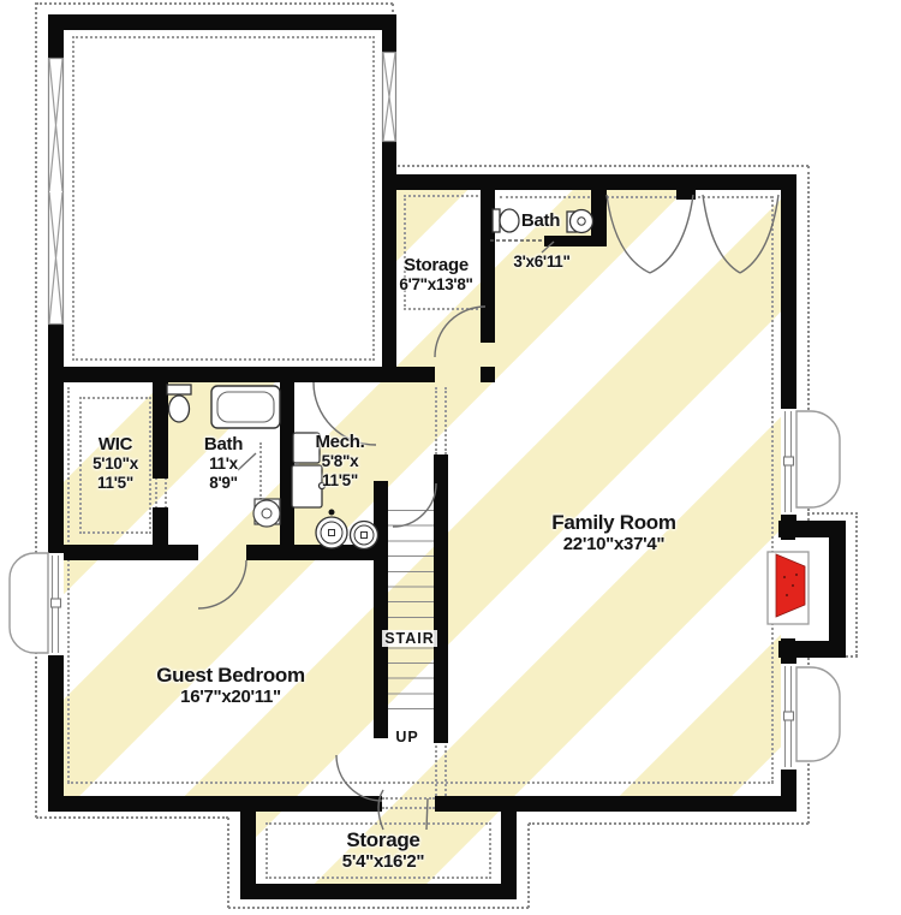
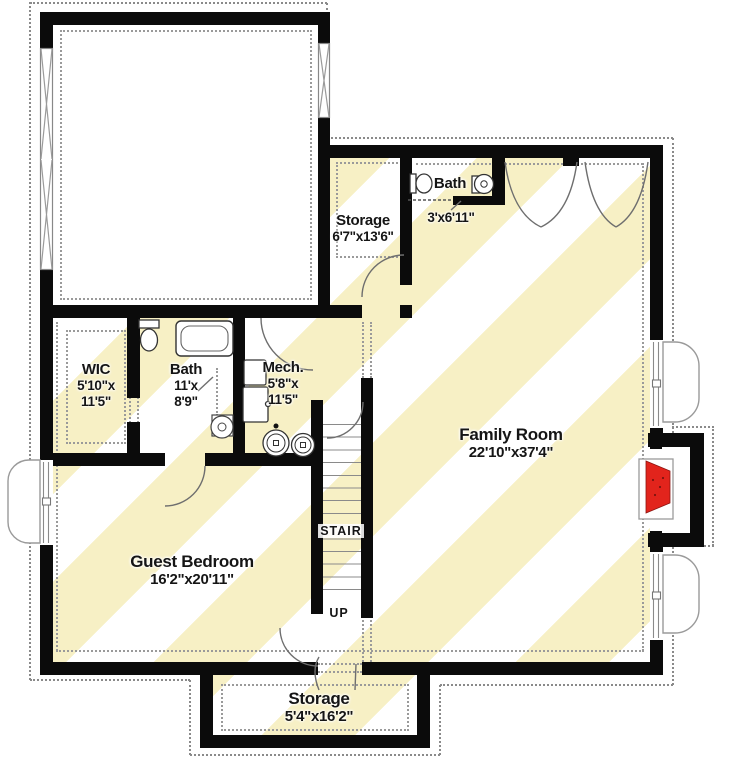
  Storage
- 6'7"x13'8"
+ 6'7"x13'6"
  Bath
  3'x6'11"
  WIC
  5'10"x
  11'5"
  Bath
  11'x
  8'9"
  Mech.
  5'8"x
  11'5"
  Family Room
  22'10"x37'4"
  Guest Bedroom
- 16'7"x20'11"
+ 16'2"x20'11"
  Storage
  5'4"x16'2"
  STAIR
  UP
